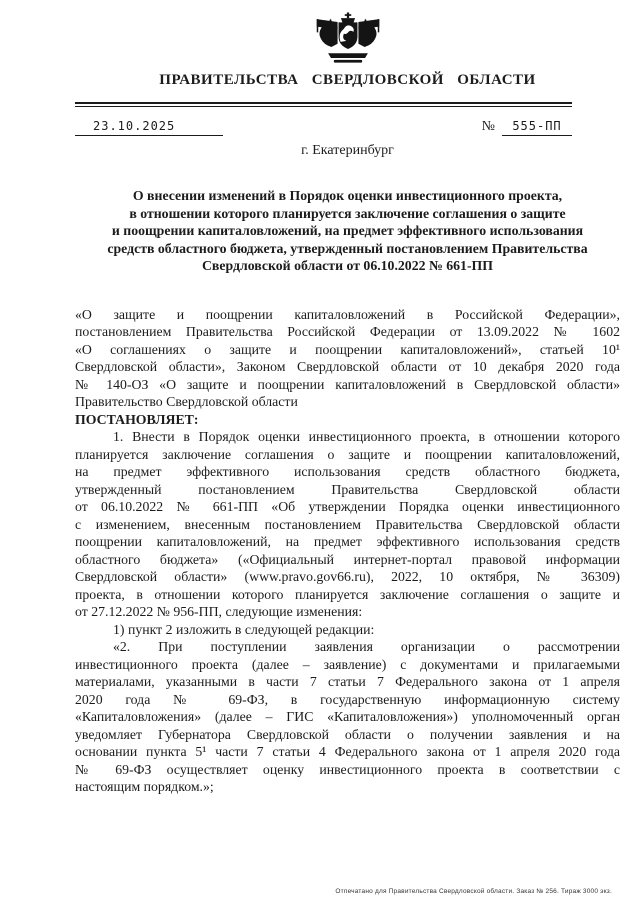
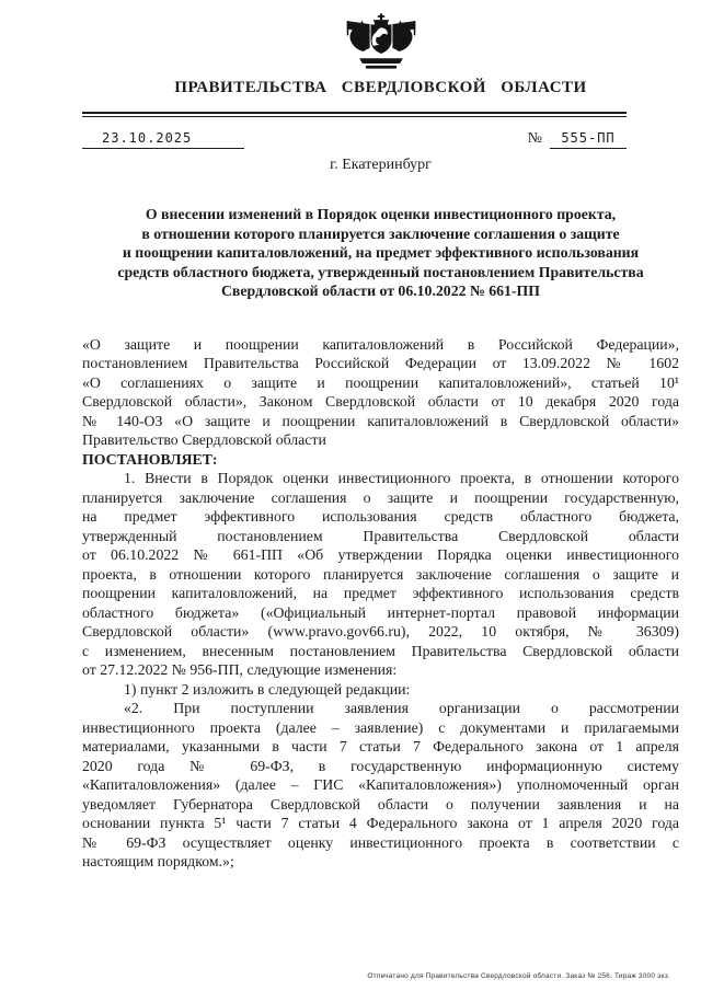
  ПРАВИТЕЛЬСТВА СВЕРДЛОВСКОЙ ОБЛАСТИ
  23.10.2025
  №
  555-ПП
  г. Екатеринбург
  О внесении изменений в Порядок оценки инвестиционного проекта,
  в отношении которого планируется заключение соглашения о защите
  и поощрении капиталовложений, на предмет эффективного использования
  средств областного бюджета, утвержденный постановлением Правительства
  Свердловской области от 06.10.2022 № 661-ПП
  «О защите и поощрении капиталовложений в Российской Федерации»,
  постановлением Правительства Российской Федерации от 13.09.2022 № 1602
  «О соглашениях о защите и поощрении капиталовложений», статьей 10¹
  Свердловской области», Законом Свердловской области от 10 декабря 2020 года
  № 140-ОЗ «О защите и поощрении капиталовложений в Свердловской области»
  Правительство Свердловской области
  ПОСТАНОВЛЯЕТ:
  1. Внести в Порядок оценки инвестиционного проекта, в отношении которого
- планируется заключение соглашения о защите и поощрении капиталовложений,
+ планируется заключение соглашения о защите и поощрении государственную,
  на предмет эффективного использования средств областного бюджета,
  утвержденный постановлением Правительства Свердловской области
  от 06.10.2022 № 661-ПП «Об утверждении Порядка оценки инвестиционного
- с изменением, внесенным постановлением Правительства Свердловской области
+ проекта, в отношении которого планируется заключение соглашения о защите и
  поощрении капиталовложений, на предмет эффективного использования средств
  областного бюджета» («Официальный интернет-портал правовой информации
  Свердловской области» (www.pravo.gov66.ru), 2022, 10 октября, № 36309)
- проекта, в отношении которого планируется заключение соглашения о защите и
+ с изменением, внесенным постановлением Правительства Свердловской области
  от 27.12.2022 № 956-ПП, следующие изменения:
  1) пункт 2 изложить в следующей редакции:
  «2. При поступлении заявления организации о рассмотрении
  инвестиционного проекта (далее – заявление) с документами и прилагаемыми
  материалами, указанными в части 7 статьи 7 Федерального закона от 1 апреля
  2020 года № 69-ФЗ, в государственную информационную систему
  «Капиталовложения» (далее – ГИС «Капиталовложения») уполномоченный орган
  уведомляет Губернатора Свердловской области о получении заявления и на
  основании пункта 5¹ части 7 статьи 4 Федерального закона от 1 апреля 2020 года
  № 69-ФЗ осуществляет оценку инвестиционного проекта в соответствии с
  настоящим порядком.»;
